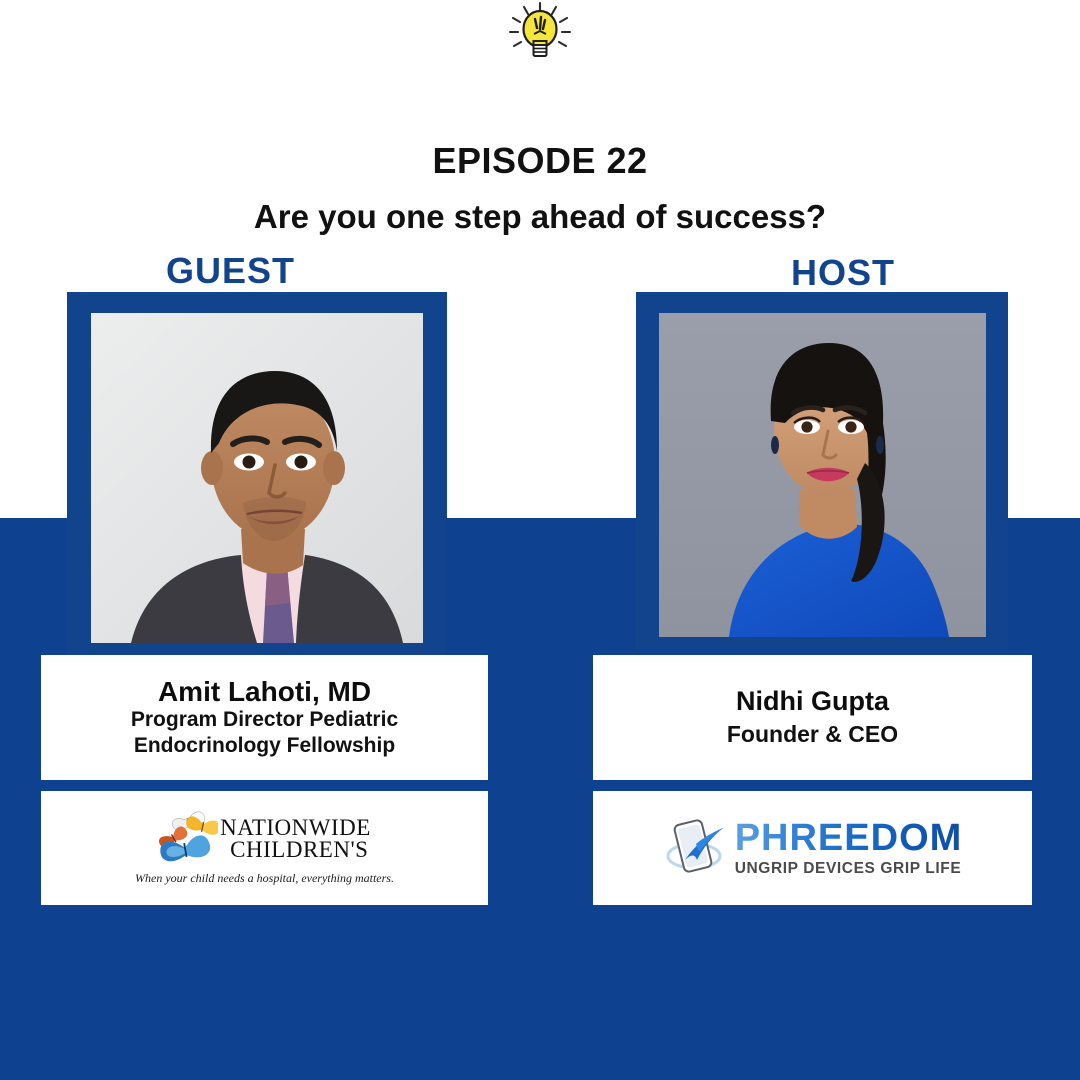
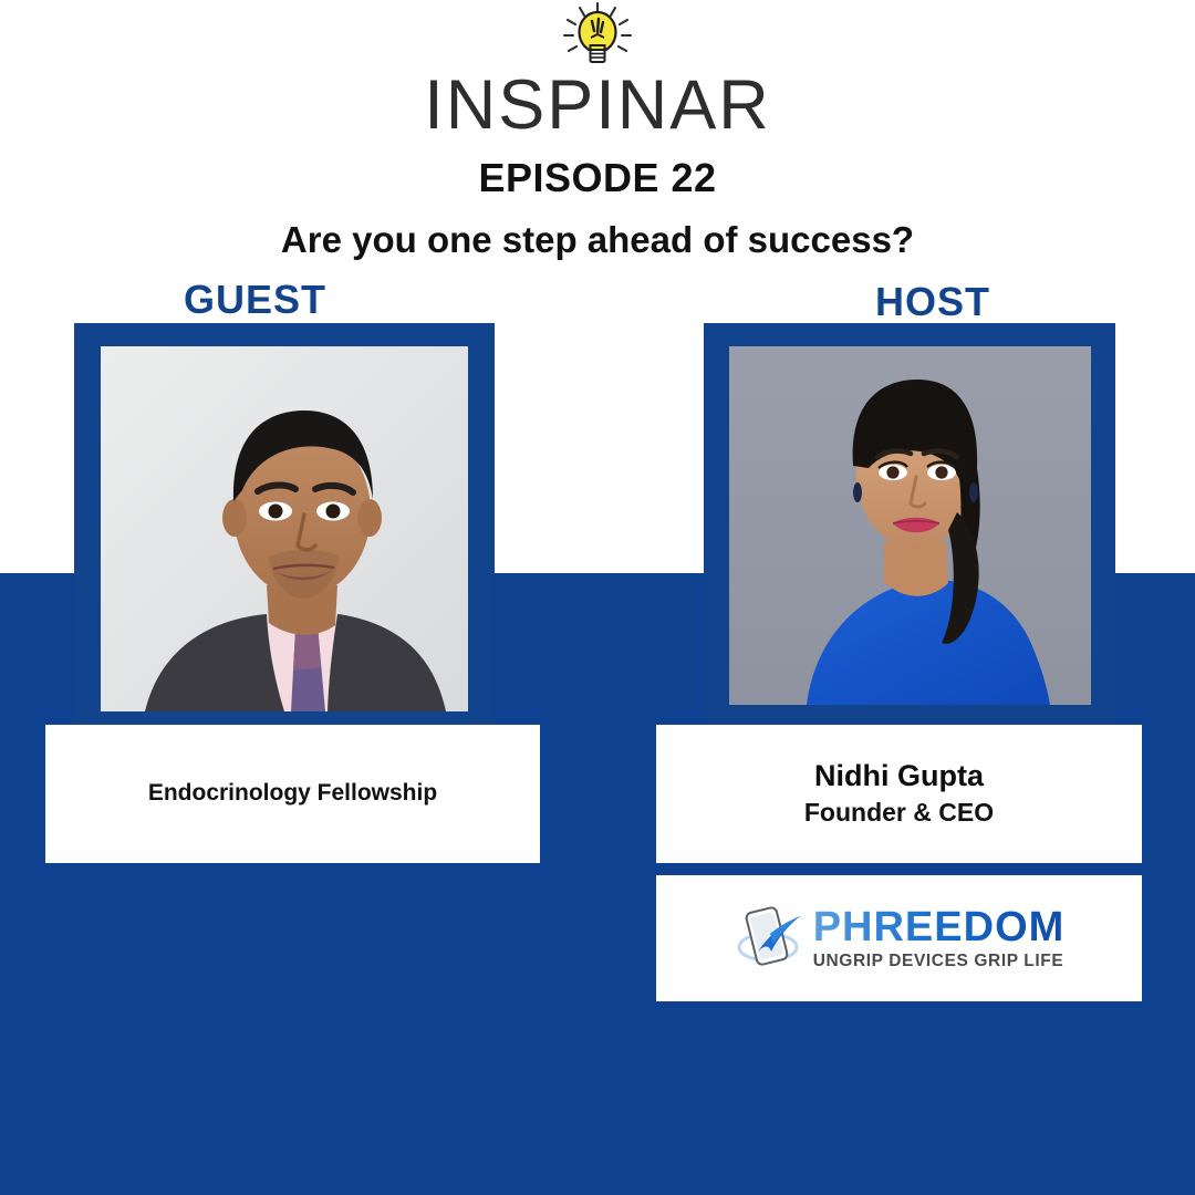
+ INSPINAR
  EPISODE 22
  Are you one step ahead of success?
  GUEST
  HOST
- Amit Lahoti, MD
- Program Director Pediatric
  Endocrinology Fellowship
  Nidhi Gupta
  Founder & CEO
- NATIONWIDE
- CHILDREN'S
- When your child needs a hospital, everything matters.
  PHREEDOM
  UNGRIP DEVICES GRIP LIFE
